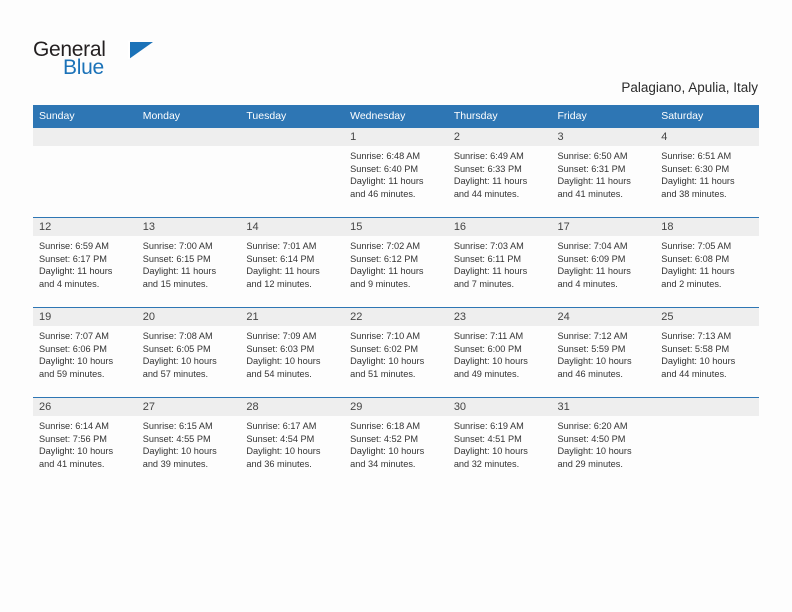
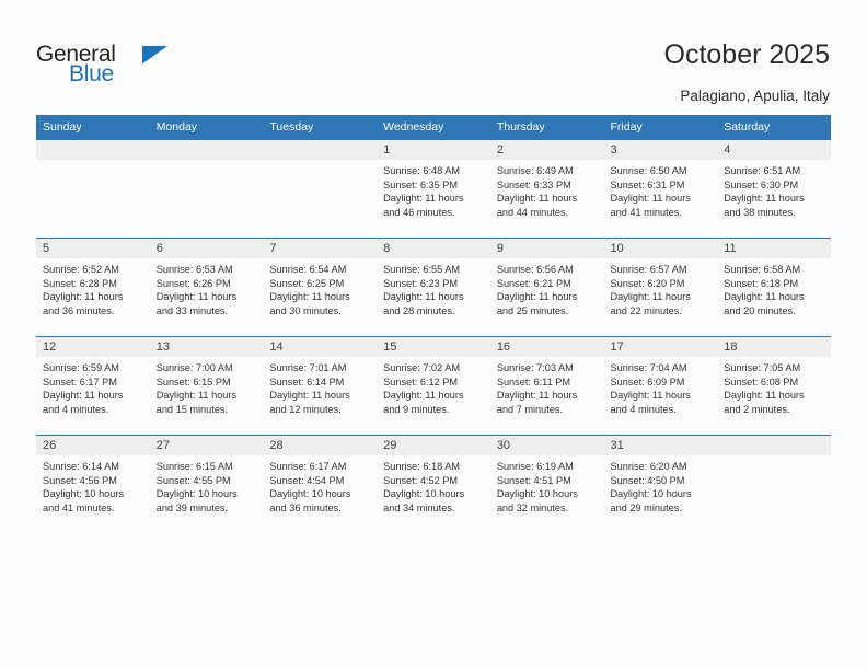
  General
  Blue
+ October 2025
  Palagiano, Apulia, Italy
  Sunday	Monday	Tuesday	Wednesday	Thursday	Friday	Saturday
- 			1Sunrise: 6:48 AMSunset: 6:40 PMDaylight: 11 hoursand 46 minutes.	2Sunrise: 6:49 AMSunset: 6:33 PMDaylight: 11 hoursand 44 minutes.	3Sunrise: 6:50 AMSunset: 6:31 PMDaylight: 11 hoursand 41 minutes.	4Sunrise: 6:51 AMSunset: 6:30 PMDaylight: 11 hoursand 38 minutes.
+ 			1Sunrise: 6:48 AMSunset: 6:35 PMDaylight: 11 hoursand 46 minutes.	2Sunrise: 6:49 AMSunset: 6:33 PMDaylight: 11 hoursand 44 minutes.	3Sunrise: 6:50 AMSunset: 6:31 PMDaylight: 11 hoursand 41 minutes.	4Sunrise: 6:51 AMSunset: 6:30 PMDaylight: 11 hoursand 38 minutes.
+ 5Sunrise: 6:52 AMSunset: 6:28 PMDaylight: 11 hoursand 36 minutes.	6Sunrise: 6:53 AMSunset: 6:26 PMDaylight: 11 hoursand 33 minutes.	7Sunrise: 6:54 AMSunset: 6:25 PMDaylight: 11 hoursand 30 minutes.	8Sunrise: 6:55 AMSunset: 6:23 PMDaylight: 11 hoursand 28 minutes.	9Sunrise: 6:56 AMSunset: 6:21 PMDaylight: 11 hoursand 25 minutes.	10Sunrise: 6:57 AMSunset: 6:20 PMDaylight: 11 hoursand 22 minutes.	11Sunrise: 6:58 AMSunset: 6:18 PMDaylight: 11 hoursand 20 minutes.
  12Sunrise: 6:59 AMSunset: 6:17 PMDaylight: 11 hoursand 4 minutes.	13Sunrise: 7:00 AMSunset: 6:15 PMDaylight: 11 hoursand 15 minutes.	14Sunrise: 7:01 AMSunset: 6:14 PMDaylight: 11 hoursand 12 minutes.	15Sunrise: 7:02 AMSunset: 6:12 PMDaylight: 11 hoursand 9 minutes.	16Sunrise: 7:03 AMSunset: 6:11 PMDaylight: 11 hoursand 7 minutes.	17Sunrise: 7:04 AMSunset: 6:09 PMDaylight: 11 hoursand 4 minutes.	18Sunrise: 7:05 AMSunset: 6:08 PMDaylight: 11 hoursand 2 minutes.
- 19Sunrise: 7:07 AMSunset: 6:06 PMDaylight: 10 hoursand 59 minutes.	20Sunrise: 7:08 AMSunset: 6:05 PMDaylight: 10 hoursand 57 minutes.	21Sunrise: 7:09 AMSunset: 6:03 PMDaylight: 10 hoursand 54 minutes.	22Sunrise: 7:10 AMSunset: 6:02 PMDaylight: 10 hoursand 51 minutes.	23Sunrise: 7:11 AMSunset: 6:00 PMDaylight: 10 hoursand 49 minutes.	24Sunrise: 7:12 AMSunset: 5:59 PMDaylight: 10 hoursand 46 minutes.	25Sunrise: 7:13 AMSunset: 5:58 PMDaylight: 10 hoursand 44 minutes.
- 26Sunrise: 6:14 AMSunset: 7:56 PMDaylight: 10 hoursand 41 minutes.	27Sunrise: 6:15 AMSunset: 4:55 PMDaylight: 10 hoursand 39 minutes.	28Sunrise: 6:17 AMSunset: 4:54 PMDaylight: 10 hoursand 36 minutes.	29Sunrise: 6:18 AMSunset: 4:52 PMDaylight: 10 hoursand 34 minutes.	30Sunrise: 6:19 AMSunset: 4:51 PMDaylight: 10 hoursand 32 minutes.	31Sunrise: 6:20 AMSunset: 4:50 PMDaylight: 10 hoursand 29 minutes.
+ 26Sunrise: 6:14 AMSunset: 4:56 PMDaylight: 10 hoursand 41 minutes.	27Sunrise: 6:15 AMSunset: 4:55 PMDaylight: 10 hoursand 39 minutes.	28Sunrise: 6:17 AMSunset: 4:54 PMDaylight: 10 hoursand 36 minutes.	29Sunrise: 6:18 AMSunset: 4:52 PMDaylight: 10 hoursand 34 minutes.	30Sunrise: 6:19 AMSunset: 4:51 PMDaylight: 10 hoursand 32 minutes.	31Sunrise: 6:20 AMSunset: 4:50 PMDaylight: 10 hoursand 29 minutes.
